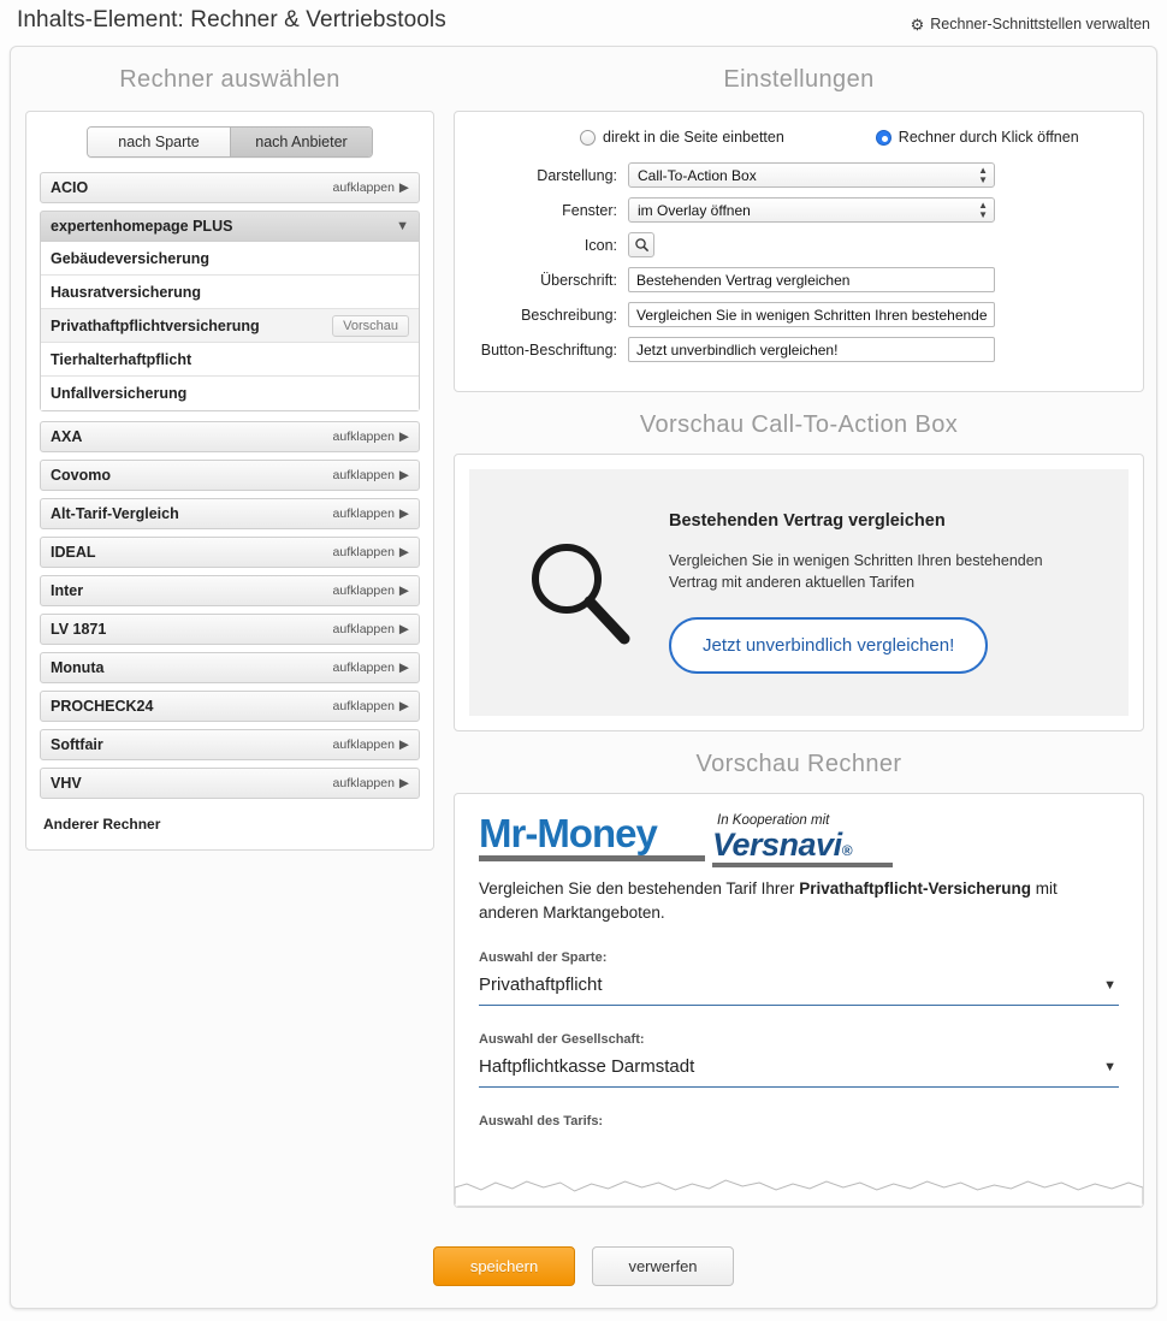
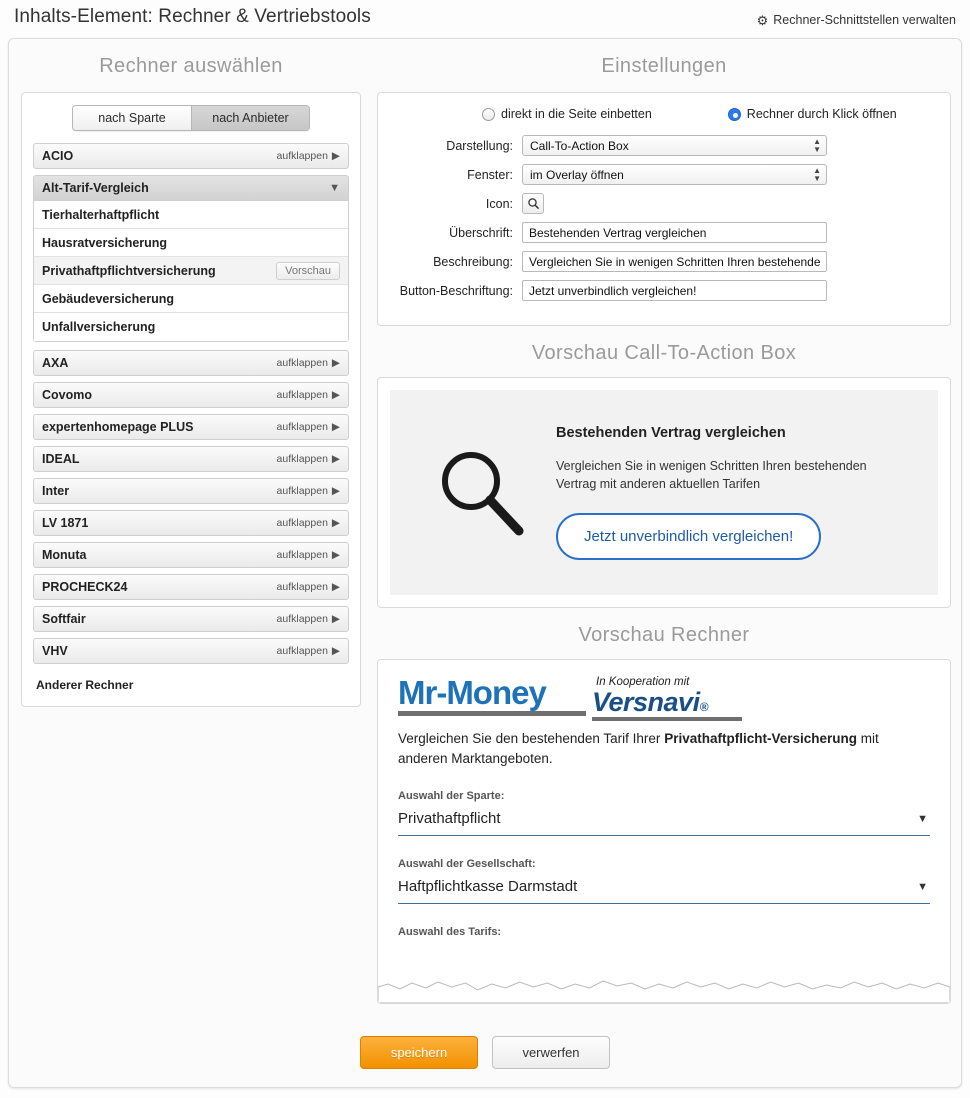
  Inhalts-Element: Rechner & Vertriebstools
  ⚙
  Rechner-Schnittstellen verwalten
  Rechner auswählen
  nach Sparte
  nach Anbieter
  ACIO
  aufklappen
  ▶
- expertenhomepage PLUS
+ Alt-Tarif-Vergleich
  ▼
- Gebäudeversicherung
+ Tierhalterhaftpflicht
  Hausratversicherung
  Privathaftpflichtversicherung
  Vorschau
- Tierhalterhaftpflicht
+ Gebäudeversicherung
  Unfallversicherung
  AXA
  aufklappen
  ▶
  Covomo
  aufklappen
  ▶
- Alt-Tarif-Vergleich
+ expertenhomepage PLUS
  aufklappen
  ▶
  IDEAL
  aufklappen
  ▶
  Inter
  aufklappen
  ▶
  LV 1871
  aufklappen
  ▶
  Monuta
  aufklappen
  ▶
  PROCHECK24
  aufklappen
  ▶
  Softfair
  aufklappen
  ▶
  VHV
  aufklappen
  ▶
  Anderer Rechner
  Einstellungen
  direkt in die Seite einbetten
  Rechner durch Klick öffnen
  Darstellung:
  Call-To-Action Box
  ▲
  ▼
  Fenster:
  im Overlay öffnen
  ▲
  ▼
  Icon:
  Überschrift:
  Bestehenden Vertrag vergleichen
  Beschreibung:
  Button-Beschriftung:
  Jetzt unverbindlich vergleichen!
  Vorschau Call-To-Action Box
  Bestehenden Vertrag vergleichen
  Vergleichen Sie in wenigen Schritten Ihren bestehenden Vertrag mit anderen aktuellen Tarifen
  Jetzt unverbindlich vergleichen!
  Vorschau Rechner
  Mr-Money
  In Kooperation mit
  Versnavi®
  Vergleichen Sie den bestehenden Tarif Ihrer Privathaftpflicht-Versicherung mit anderen Marktangeboten.
  Auswahl der Sparte:
  Privathaftpflicht
  ▼
  Auswahl der Gesellschaft:
  Haftpflichtkasse Darmstadt
  ▼
  Auswahl des Tarifs:
  speichern
  verwerfen
